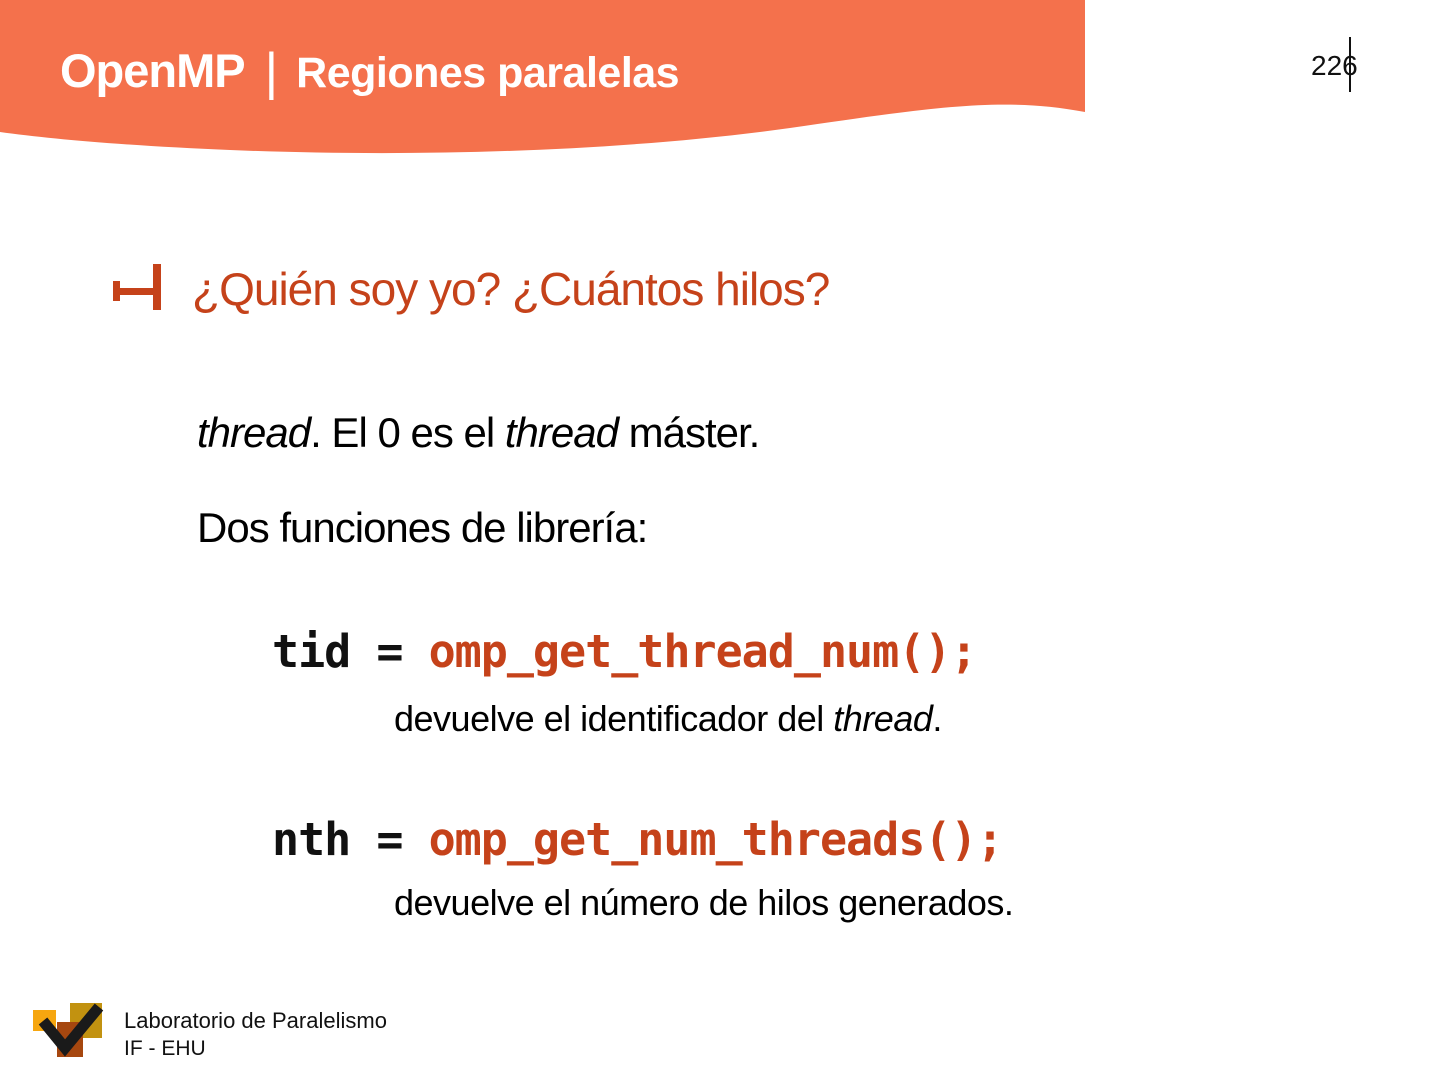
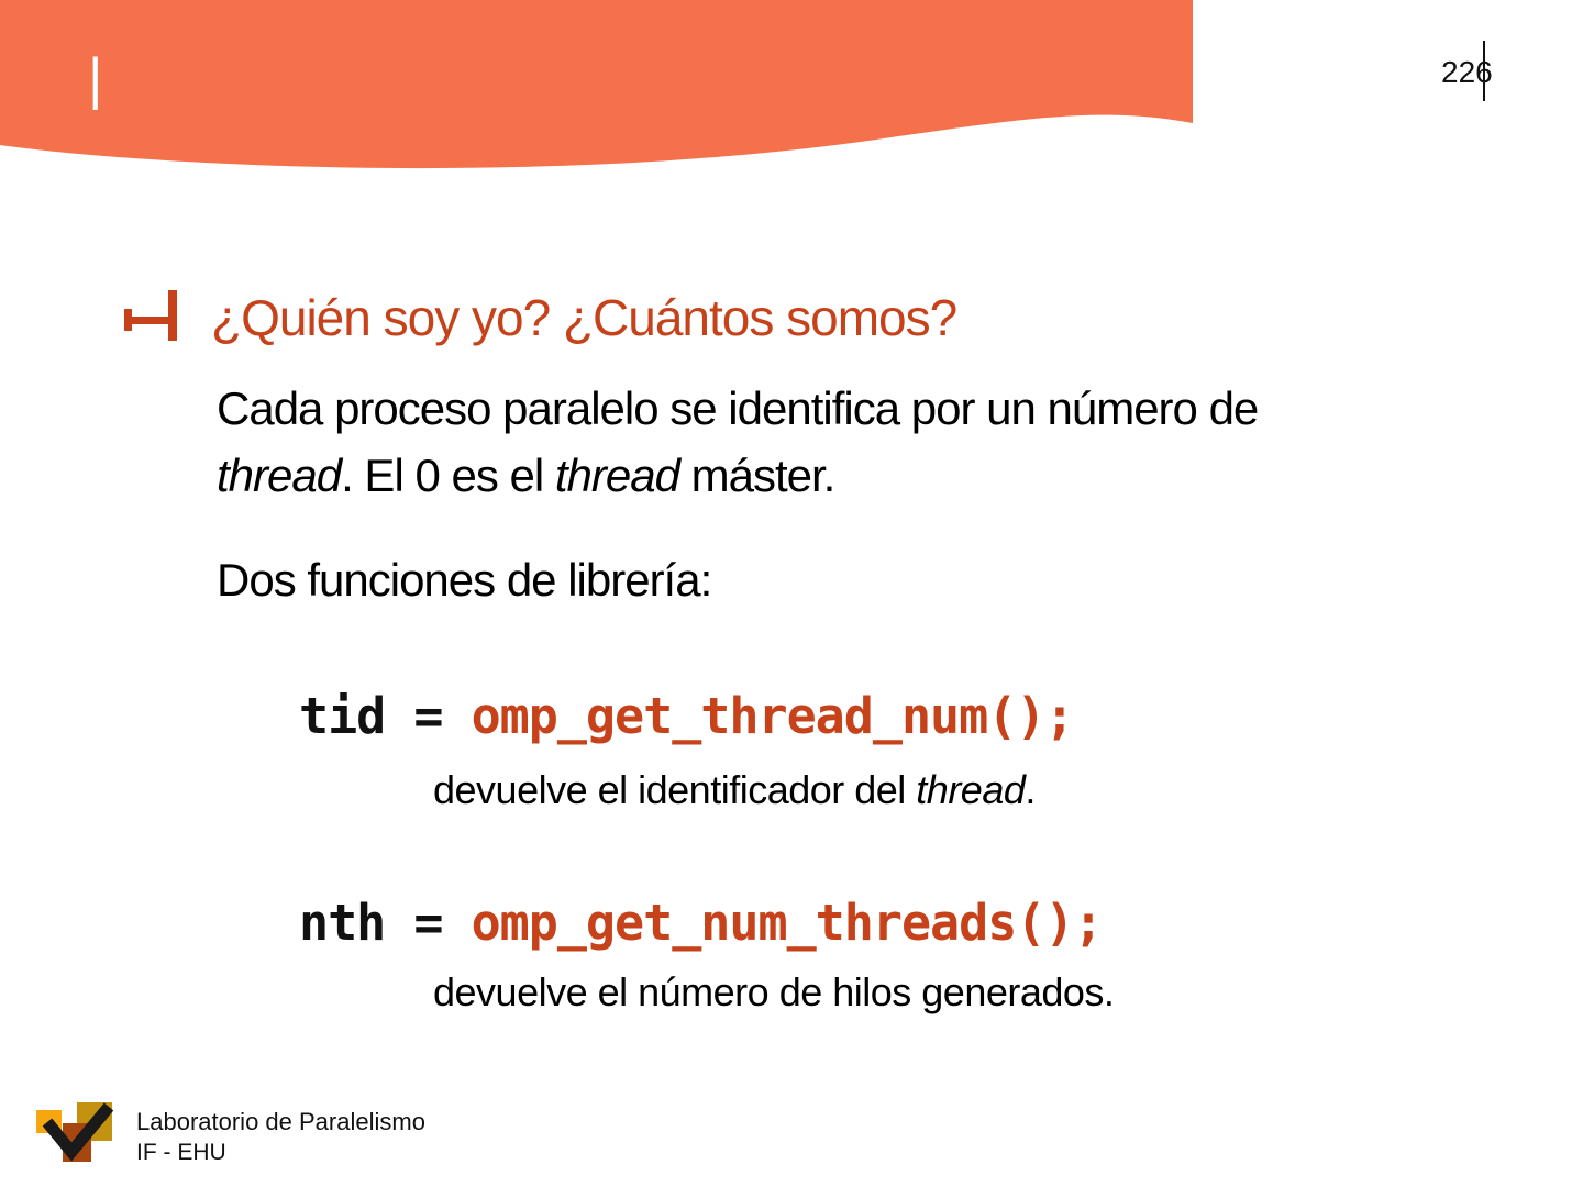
- OpenMP
  |
- Regiones paralelas
- ¿Quién soy yo? ¿Cuántos hilos?
+ ¿Quién soy yo? ¿Cuántos somos?
+ Cada proceso paralelo se identifica por un número de
  thread. El 0 es el thread máster.
  Dos funciones de librería:
  tid = omp_get_thread_num();
  devuelve el identificador del thread.
  nth = omp_get_num_threads();
  devuelve el número de hilos generados.
  Laboratorio de Paralelismo
  IF - EHU
